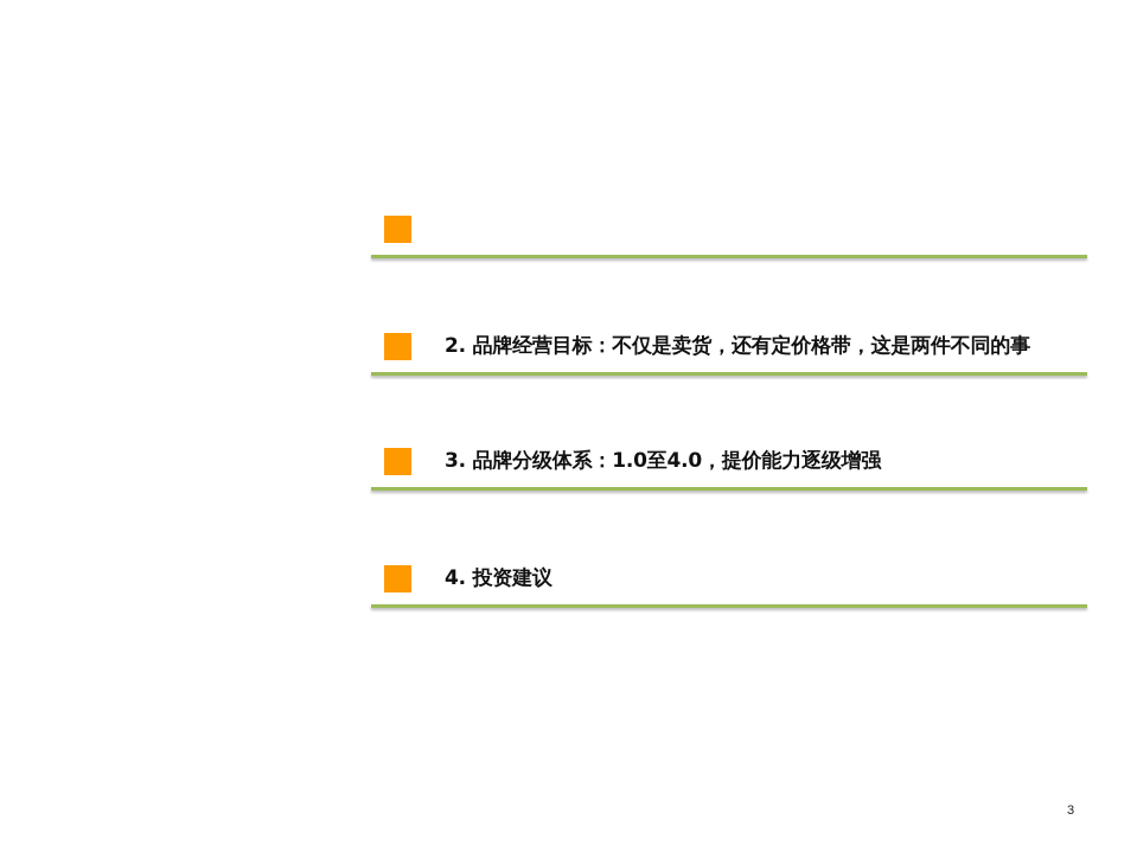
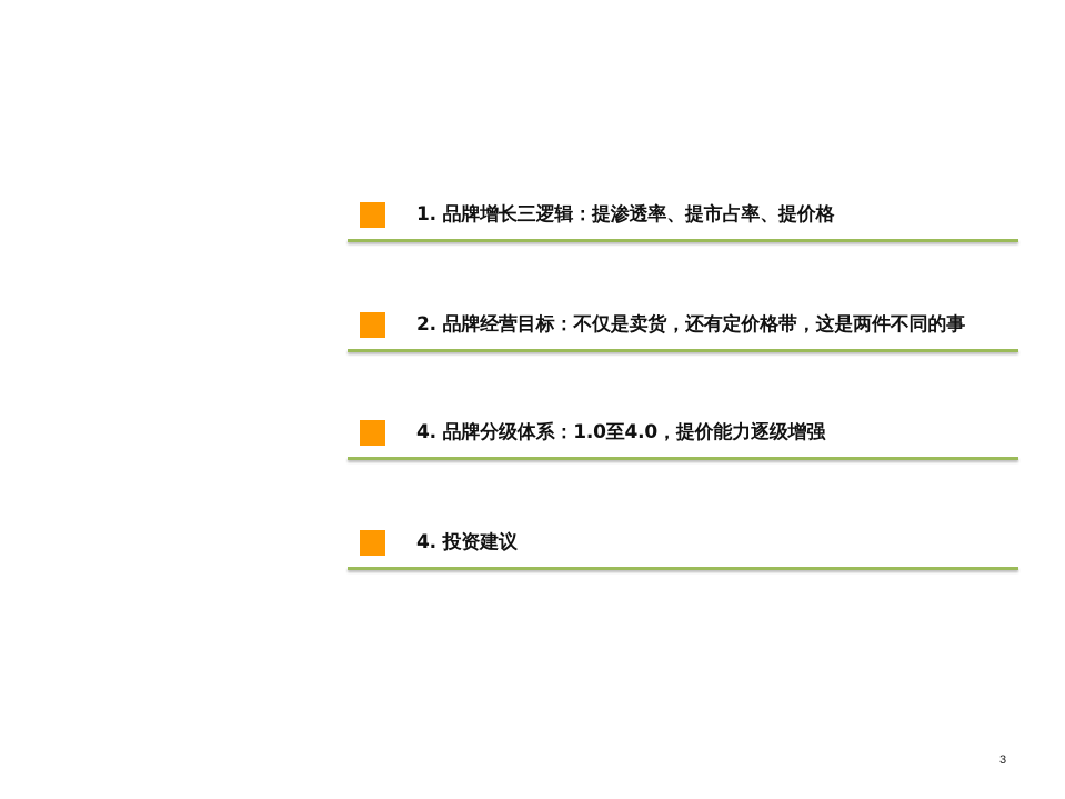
+ 1. 品牌增长三逻辑：提渗透率、提市占率、提价格
  2. 品牌经营目标：不仅是卖货，还有定价格带，这是两件不同的事
- 3. 品牌分级体系：1.0至4.0，提价能力逐级增强
+ 4. 品牌分级体系：1.0至4.0，提价能力逐级增强
  4. 投资建议
  3
